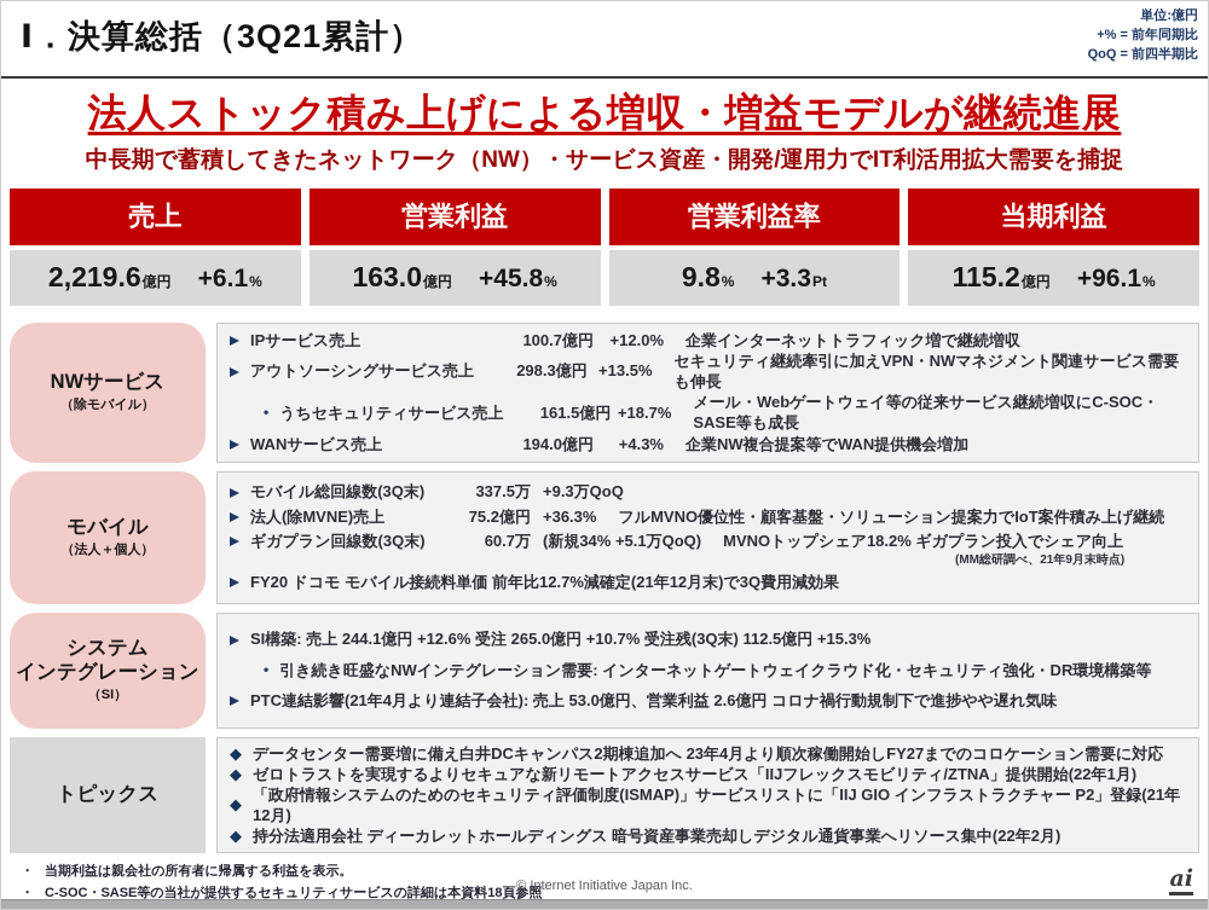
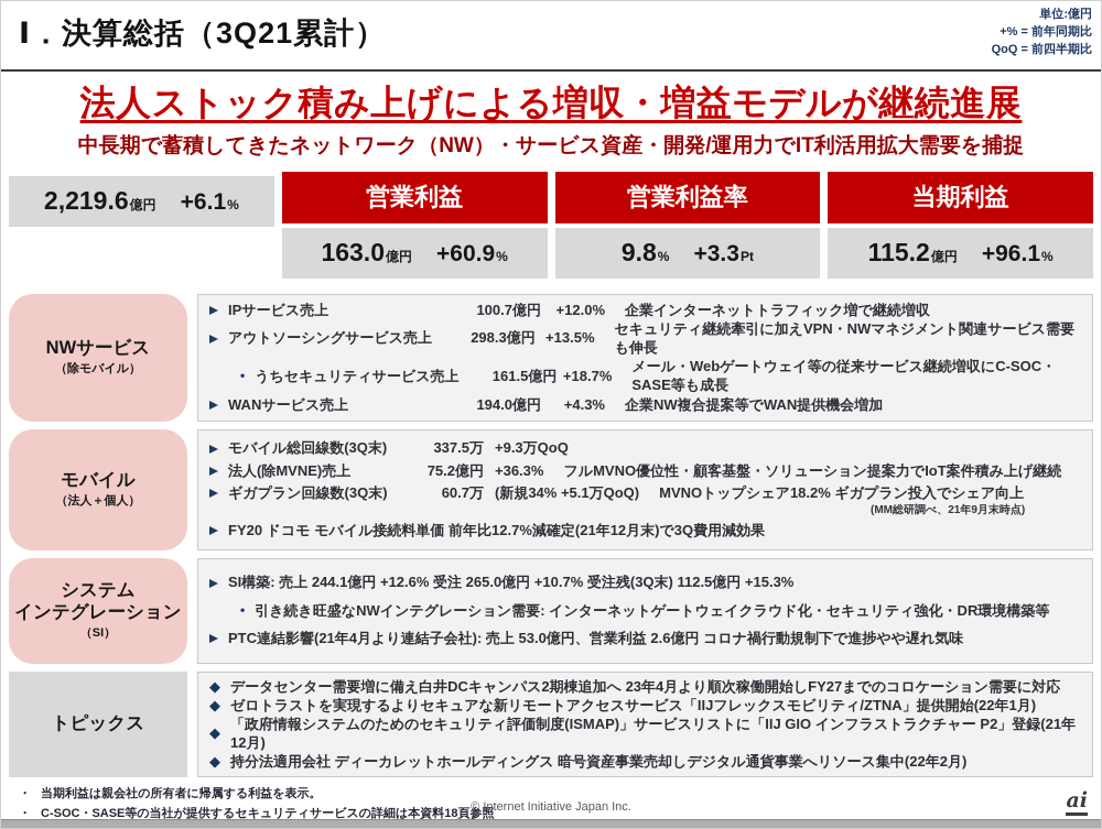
  Ⅰ．決算総括（3Q21累計）
  単位:億円
  +% = 前年同期比
  QoQ = 前四半期比
  法人ストック積み上げによる増収・増益モデルが継続進展
  中長期で蓄積してきたネットワーク（NW）・サービス資産・開発/運用力でIT利活用拡大需要を捕捉
- 売上
  2,219.6
  億円
  +6.1
  %
  営業利益
  163.0
  億円
- +45.8
+ +60.9
  %
  営業利益率
  9.8
  %
  +3.3
  Pt
  当期利益
  115.2
  億円
  +96.1
  %
  NWサービス
  （除モバイル）
  IPサービス売上
  100.7億円
  +12.0%
  企業インターネットトラフィック増で継続増収
  アウトソーシングサービス売上
  298.3億円
  +13.5%
  セキュリティ継続牽引に加えVPN・NWマネジメント関連サービス需要も伸長
  •
  うちセキュリティサービス売上
  161.5億円
  +18.7%
  メール・Webゲートウェイ等の従来サービス継続増収にC-SOC・SASE等も成長
  WANサービス売上
  194.0億円
  +4.3%
  企業NW複合提案等でWAN提供機会増加
  モバイル
  （法人＋個人）
  モバイル総回線数(3Q末)
  337.5万
  +9.3万QoQ
  法人(除MVNE)売上
  75.2億円
  +36.3%
  フルMVNO優位性・顧客基盤・ソリューション提案力でIoT案件積み上げ継続
  ギガプラン回線数(3Q末)
  60.7万
  (新規34% +5.1万QoQ)
  MVNOトップシェア18.2% ギガプラン投入でシェア向上
  (MM総研調べ、21年9月末時点)
  FY20 ドコモ モバイル接続料単価 前年比12.7%減確定(21年12月末)で3Q費用減効果
  システム
  インテグレーション
  （SI）
  SI構築: 売上 244.1億円 +12.6% 受注 265.0億円 +10.7% 受注残(3Q末) 112.5億円 +15.3%
  •
  引き続き旺盛なNWインテグレーション需要: インターネットゲートウェイクラウド化・セキュリティ強化・DR環境構築等
  PTC連結影響(21年4月より連結子会社): 売上 53.0億円、営業利益 2.6億円 コロナ禍行動規制下で進捗やや遅れ気味
  トピックス
  ◆
  データセンター需要増に備え白井DCキャンパス2期棟追加へ 23年4月より順次稼働開始しFY27までのコロケーション需要に対応
  ◆
  ゼロトラストを実現するよりセキュアな新リモートアクセスサービス「IIJフレックスモビリティ/ZTNA」提供開始(22年1月)
  ◆
  「政府情報システムのためのセキュリティ評価制度(ISMAP)」サービスリストに「IIJ GIO インフラストラクチャー P2」登録(21年12月)
  ◆
  持分法適用会社 ディーカレットホールディングス 暗号資産事業売却しデジタル通貨事業へリソース集中(22年2月)
  ・
  当期利益は親会社の所有者に帰属する利益を表示。
  ・
  C-SOC・SASE等の当社が提供するセキュリティサービスの詳細は本資料18頁参照
  © Internet Initiative Japan Inc.
  ai
